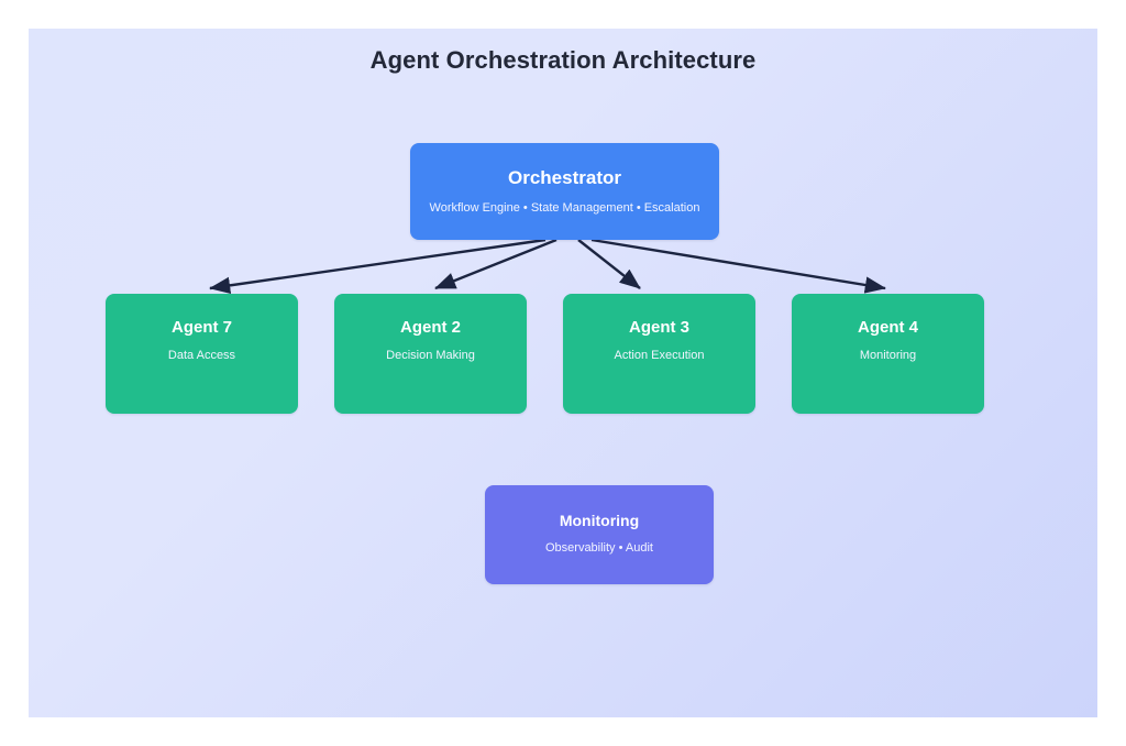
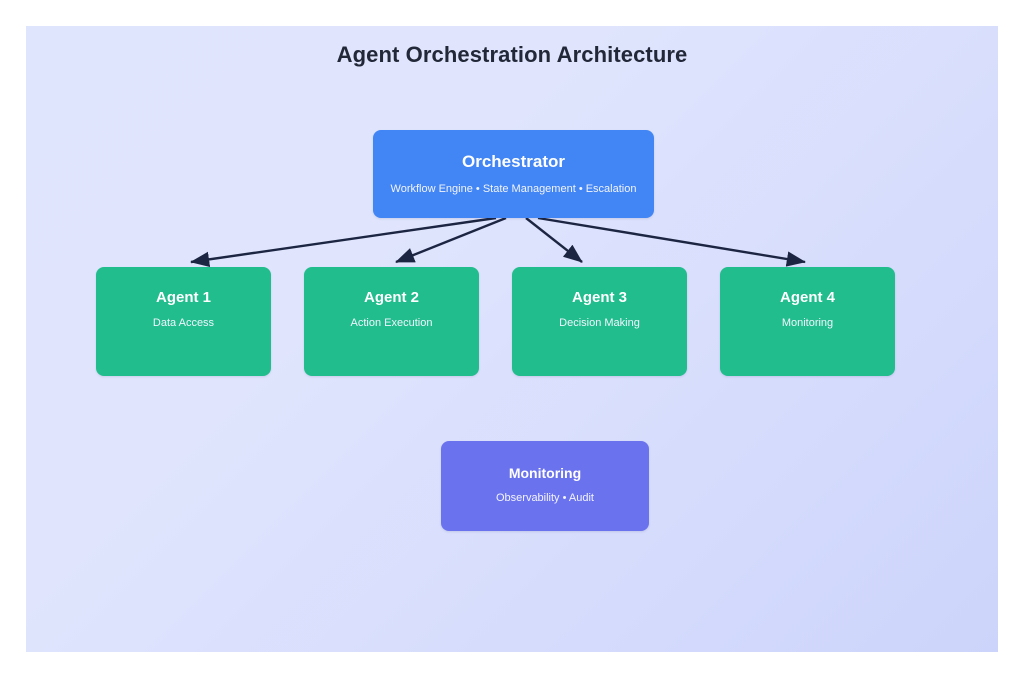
  Agent Orchestration Architecture
  Orchestrator
  Workflow Engine • State Management • Escalation
- Agent 7
+ Agent 1
  Data Access
  Agent 2
- Decision Making
+ Action Execution
  Agent 3
- Action Execution
+ Decision Making
  Agent 4
  Monitoring
  Monitoring
  Observability • Audit
